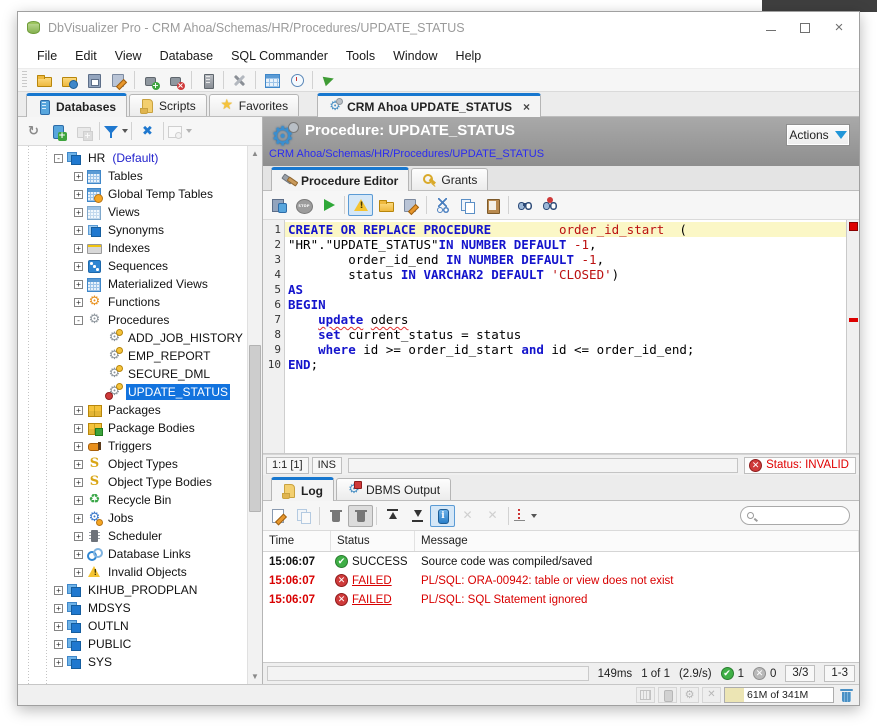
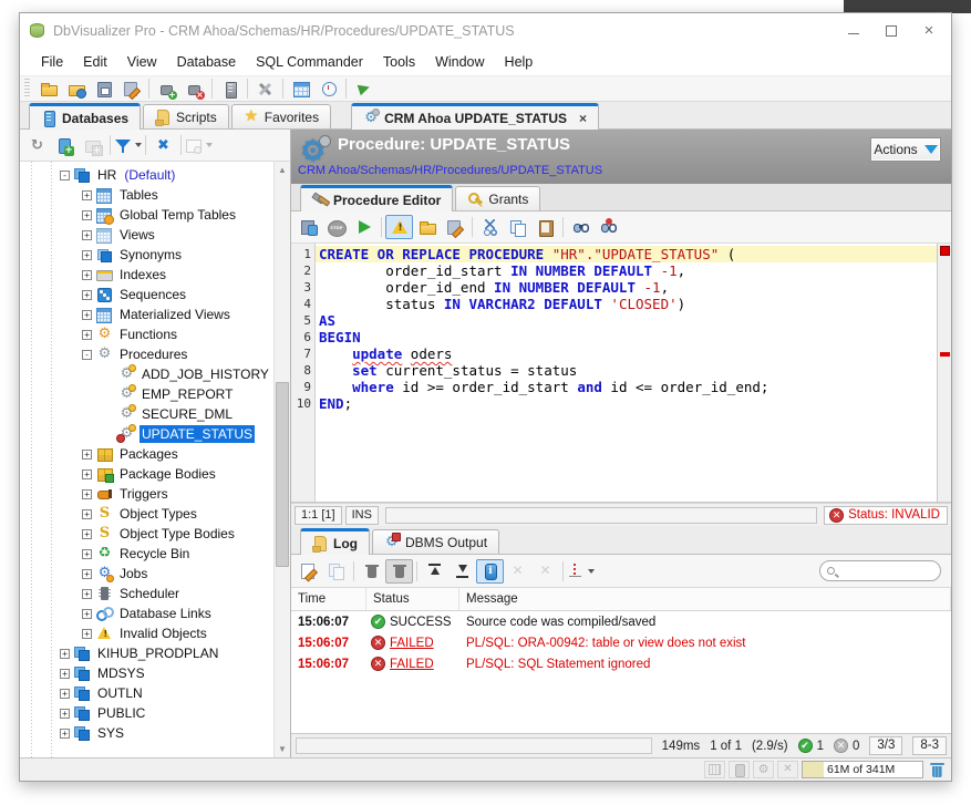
  DbVisualizer Pro - CRM Ahoa/Schemas/HR/Procedures/UPDATE_STATUS
  ×
  File
  Edit
  View
  Database
  SQL Commander
  Tools
  Window
  Help
  Databases
  Scripts
  ★
  Favorites
  ⚙
  CRM Ahoa UPDATE_STATUS
  ×
  ↻
  ✖
  -
  HR
  (Default)
  +
  Tables
  +
  Global Temp Tables
  +
  Views
  +
  Synonyms
  +
  Indexes
  +
  Sequences
  +
  Materialized Views
  +
  ⚙
  Functions
  -
  ⚙
  Procedures
  ⚙
  ADD_JOB_HISTORY
  ⚙
  EMP_REPORT
  ⚙
  SECURE_DML
  ⚙
  UPDATE_STATUS
  +
  Packages
  +
  Package Bodies
  +
  Triggers
  +
  S
  Object Types
  +
  S
  Object Type Bodies
  +
  ♻
  Recycle Bin
  +
  ⚙
  Jobs
  +
  Scheduler
  +
  Database Links
  +
  Invalid Objects
  +
  KIHUB_PRODPLAN
  +
  MDSYS
  +
  OUTLN
  +
  PUBLIC
  +
  SYS
  ▲
  ▼
  ⚙
  Procedure: UPDATE_STATUS
  CRM Ahoa/Schemas/HR/Procedures/UPDATE_STATUS
  Actions
  Procedure Editor
  Grants
  1
- CREATE OR REPLACE PROCEDURE order_id_start (
+ CREATE OR REPLACE PROCEDURE "HR"."UPDATE_STATUS" (
  2
- "HR"."UPDATE_STATUS"IN NUMBER DEFAULT -1,
+ order_id_start IN NUMBER DEFAULT -1,
  3
  order_id_end IN NUMBER DEFAULT -1,
  4
  status IN VARCHAR2 DEFAULT 'CLOSED')
  5
  AS
  6
  BEGIN
  7
  update oders
  8
  set current_status = status
  9
  where id >= order_id_start and id <= order_id_end;
  10
  END;
  1:1 [1]
  INS
  ✕
  Status: INVALID
  Log
  ⚙
  DBMS Output
  ✕
  ✕
  Time
  Status
  Message
  15:06:07
  ✔
  SUCCESS
  Source code was compiled/saved
  15:06:07
  ✕
  FAILED
  PL/SQL: ORA-00942: table or view does not exist
  15:06:07
  ✕
  FAILED
  PL/SQL: SQL Statement ignored
  149ms
  1 of 1
  (2.9/s)
  ✔
  1
  ✕
  0
  3/3
- 1-3
+ 8-3
  ⚙
  ✕
  61M of 341M
